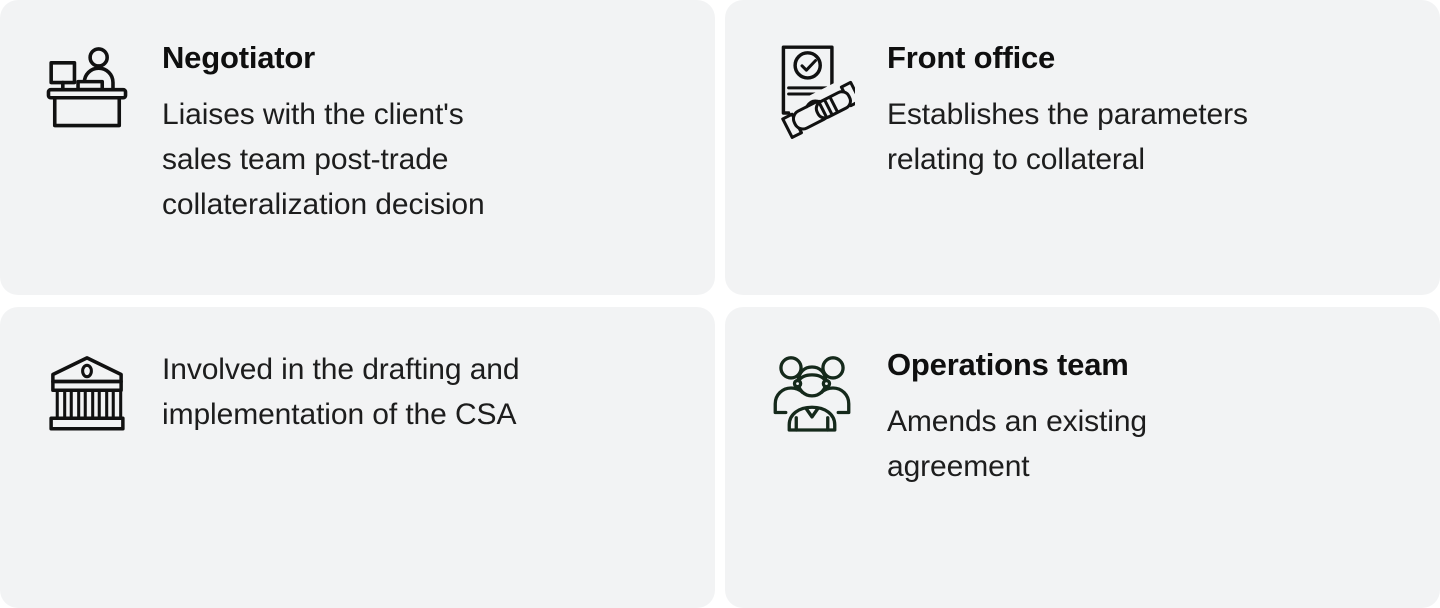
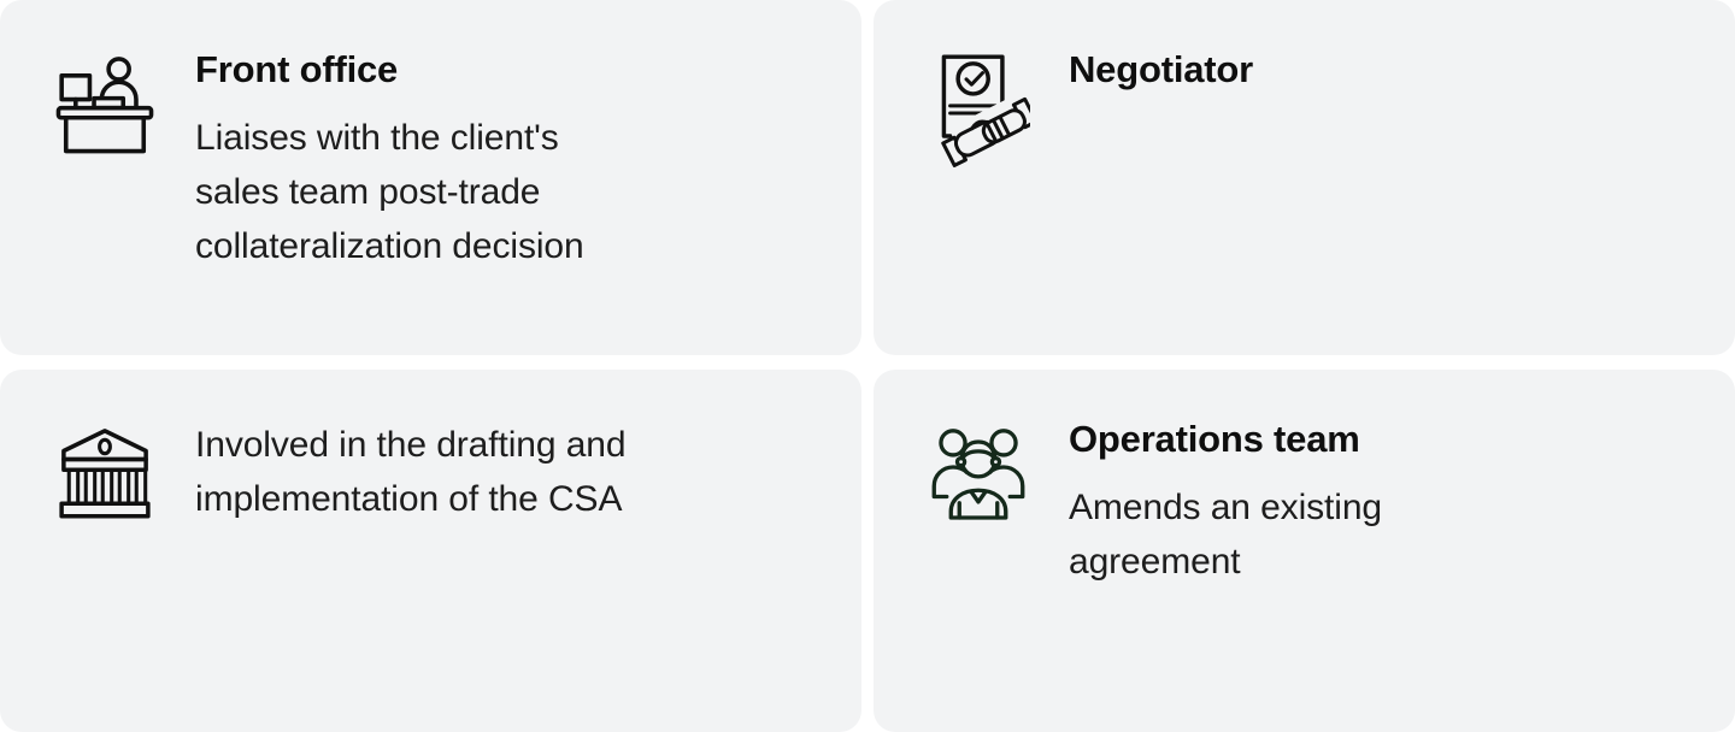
- Negotiator
+ Front office
  Liaises with the client's
  sales team post-trade
  collateralization decision
- Front office
+ Negotiator
- Establishes the parameters
- relating to collateral
  Involved in the drafting and
  implementation of the CSA
  Operations team
  Amends an existing
  agreement
